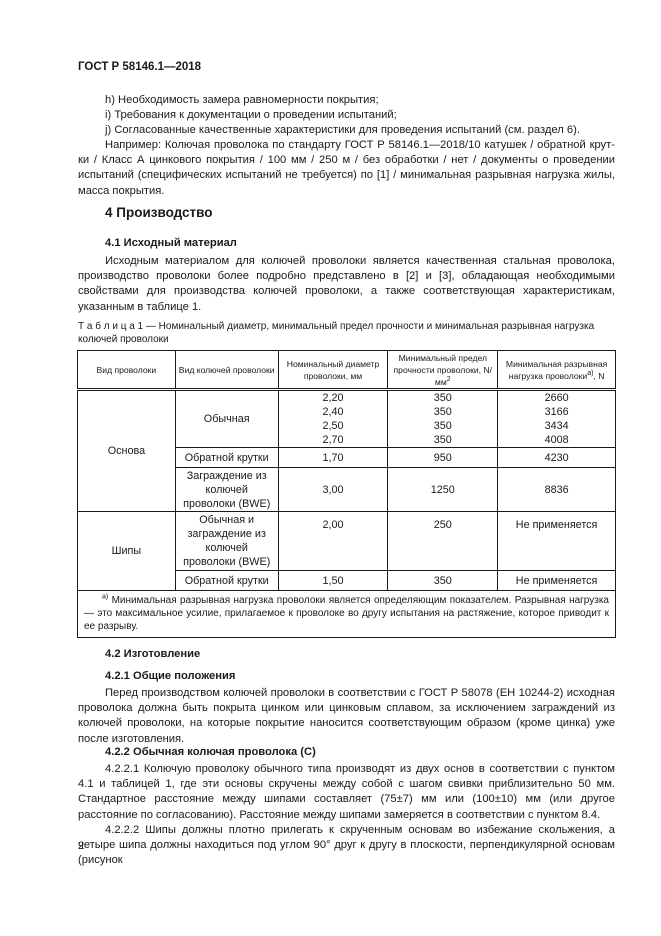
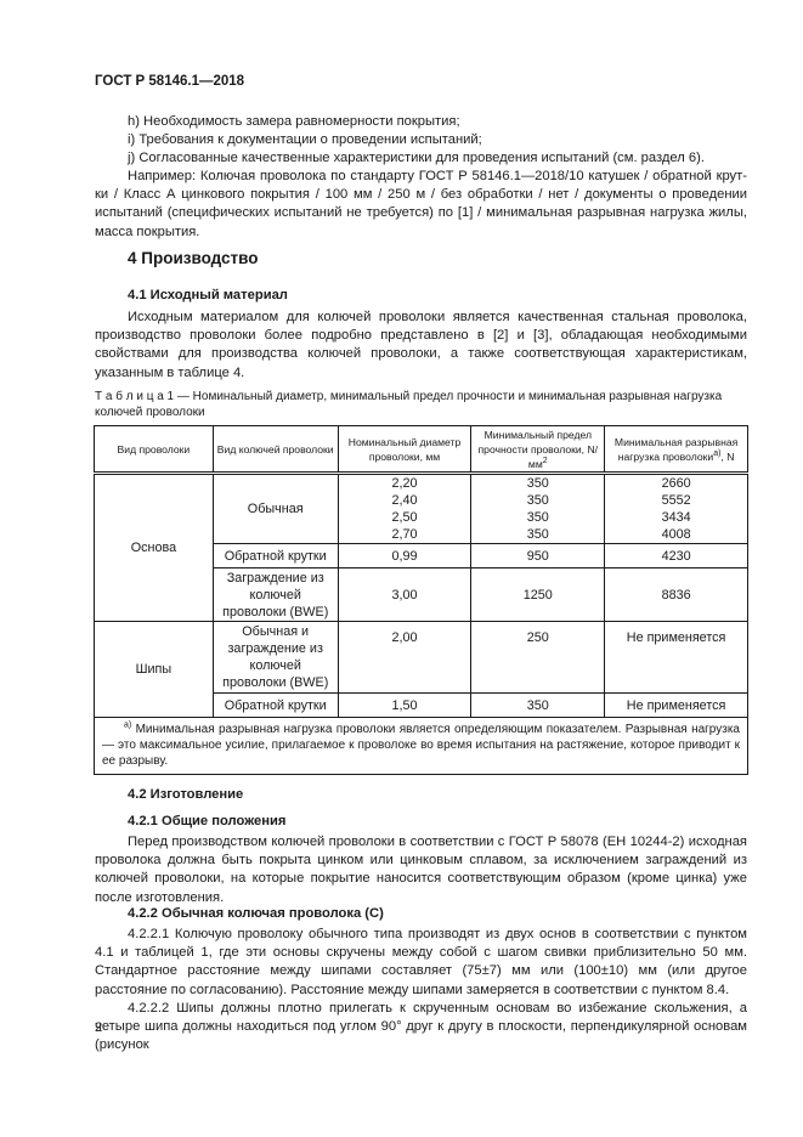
  ГОСТ Р 58146.1—2018
  h) Необходимость замера равномерности покрытия;
  i) Требования к документации о проведении испытаний;
  j) Согласованные качественные характеристики для проведения испытаний (см. раздел 6).
  Например: Колючая проволока по стандарту ГОСТ Р 58146.1—2018/10 катушек / обратной крут-ки / Класс А цинкового покрытия / 100 мм / 250 м / без обработки / нет / документы о проведении испытаний (специфических испытаний не требуется) по [1] / минимальная разрывная нагрузка жилы, масса покрытия.
  4 Производство
  4.1 Исходный материал
- Исходным материалом для колючей проволоки является качественная стальная проволока, производство проволоки более подробно представлено в [2] и [3], обладающая необходимыми свойствами для производства колючей проволоки, а также соответствующая характеристикам, указанным в таблице 1.
+ Исходным материалом для колючей проволоки является качественная стальная проволока, производство проволоки более подробно представлено в [2] и [3], обладающая необходимыми свойствами для производства колючей проволоки, а также соответствующая характеристикам, указанным в таблице 4.
  Т а б л и ц а 1 — Номинальный диаметр, минимальный предел прочности и минимальная разрывная нагрузка колючей проволоки
  Вид проволоки	Вид колючей проволоки	Номинальный диаметр проволоки, мм	Минимальный предел прочности проволоки, N/мм	Минимальная разрывная нагрузка проволоки , N
- Основа	Обычная	2,202,402,502,70	350350350350	2660316634344008
+ Основа	Обычная	2,202,402,502,70	350350350350	2660555234344008
- Обратной крутки	1,70	950	4230
+ Обратной крутки	0,99	950	4230
  Заграждение из колючей проволоки (BWE)	3,00	1250	8836
  Шипы	Обычная и заграждение из колючей проволоки (BWE)	2,00	250	Не применяется
  Обратной крутки	1,50	350	Не применяется
- Минимальная разрывная нагрузка проволоки является определяющим показателем. Разрывная нагрузка — это максимальное усилие, прилагаемое к проволоке во другу испытания на растяжение, которое приводит к ее разрыву.
+ Минимальная разрывная нагрузка проволоки является определяющим показателем. Разрывная нагрузка — это максимальное усилие, прилагаемое к проволоке во время испытания на растяжение, которое приводит к ее разрыву.
  4.2 Изготовление
  4.2.1 Общие положения
  Перед производством колючей проволоки в соответствии с ГОСТ Р 58078 (ЕН 10244-2) исходная проволока должна быть покрыта цинком или цинковым сплавом, за исключением заграждений из колючей проволоки, на которые покрытие наносится соответствующим образом (кроме цинка) уже после изготовления.
  4.2.2 Обычная колючая проволока (С)
  4.2.2.1 Колючую проволоку обычного типа производят из двух основ в соответствии с пунктом 4.1 и таблицей 1, где эти основы скручены между собой с шагом свивки приблизительно 50 мм. Стандартное расстояние между шипами составляет (75±7) мм или (100±10) мм (или другое расстояние по согласованию). Расстояние между шипами замеряется в соответствии с пунктом 8.4.
  4.2.2.2 Шипы должны плотно прилегать к скрученным основам во избежание скольжения, а четыре шипа должны находиться под углом 90° друг к другу в плоскости, перпендикулярной основам (рисунок
  2
